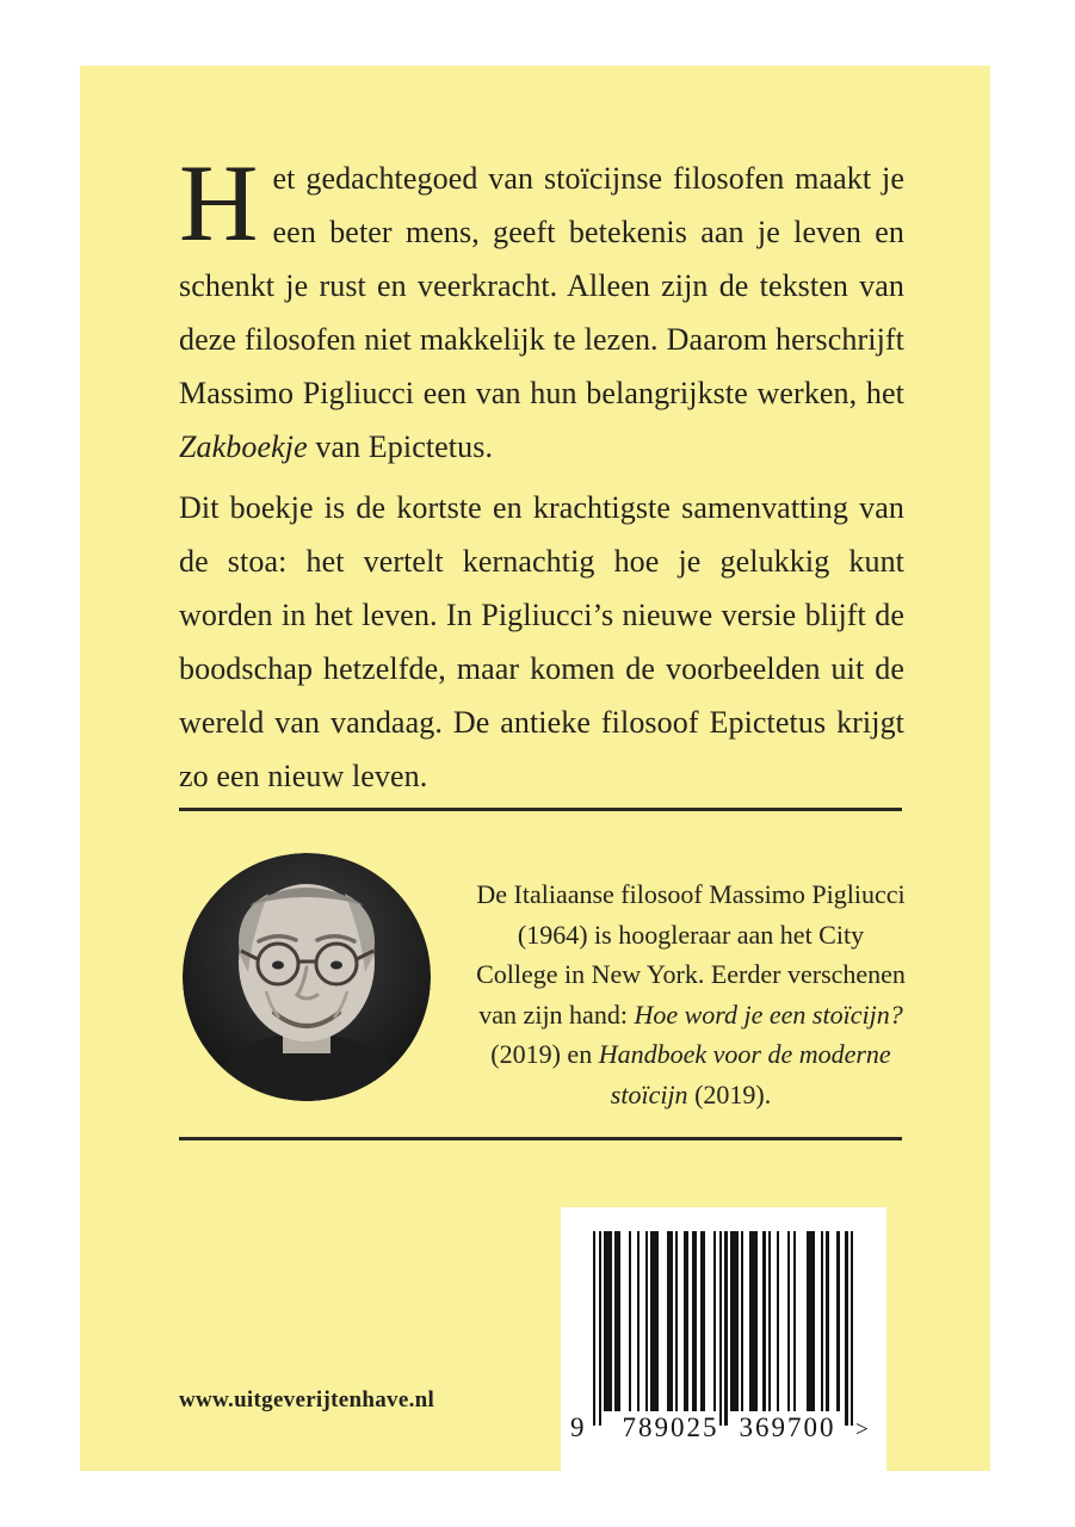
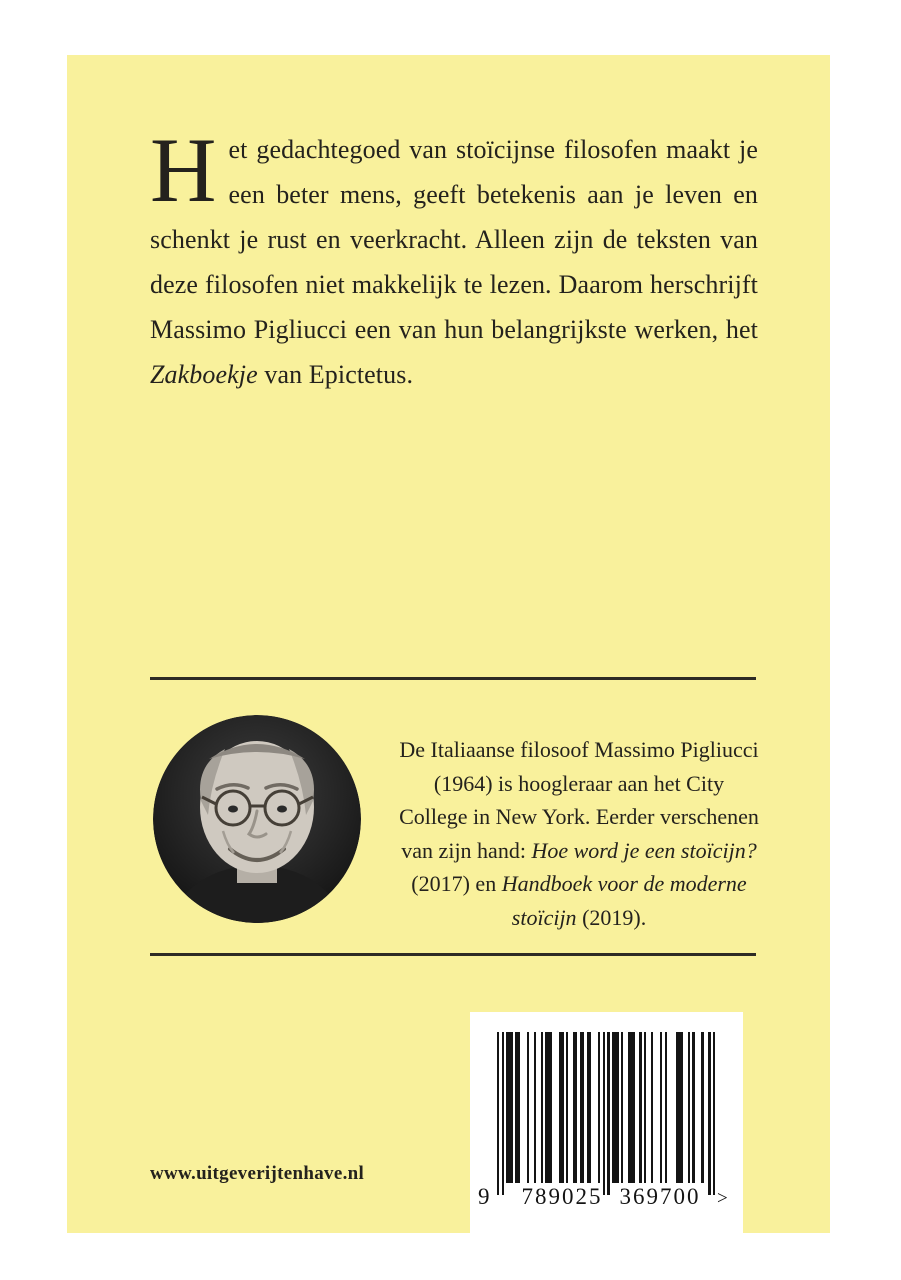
  H
  et gedachtegoed van stoïcijnse filosofen maakt je een beter mens, geeft betekenis aan je leven en schenkt je rust en veerkracht. Alleen zijn de teksten van deze filosofen niet makkelijk te lezen. Daarom herschrijft Massimo Pigliucci een van hun belangrijkste werken, het Zakboekje van Epictetus.
- Dit boekje is de kortste en krachtigste samenvatting van de stoa: het vertelt kernachtig hoe je gelukkig kunt worden in het leven. In Pigliucci’s nieuwe versie blijft de boodschap hetzelfde, maar komen de voorbeelden uit de wereld van vandaag. De antieke filosoof Epictetus krijgt zo een nieuw leven.
- De Italiaanse filosoof Massimo Pigliucci (1964) is hoogleraar aan het City College in New York. Eerder verschenen van zijn hand: Hoe word je een stoïcijn? (2019) en Handboek voor de moderne stoïcijn (2019).
+ De Italiaanse filosoof Massimo Pigliucci (1964) is hoogleraar aan het City College in New York. Eerder verschenen van zijn hand: Hoe word je een stoïcijn? (2017) en Handboek voor de moderne stoïcijn (2019).
  www.uitgeverijtenhave.nl
  9
  789025
  369700
  >
